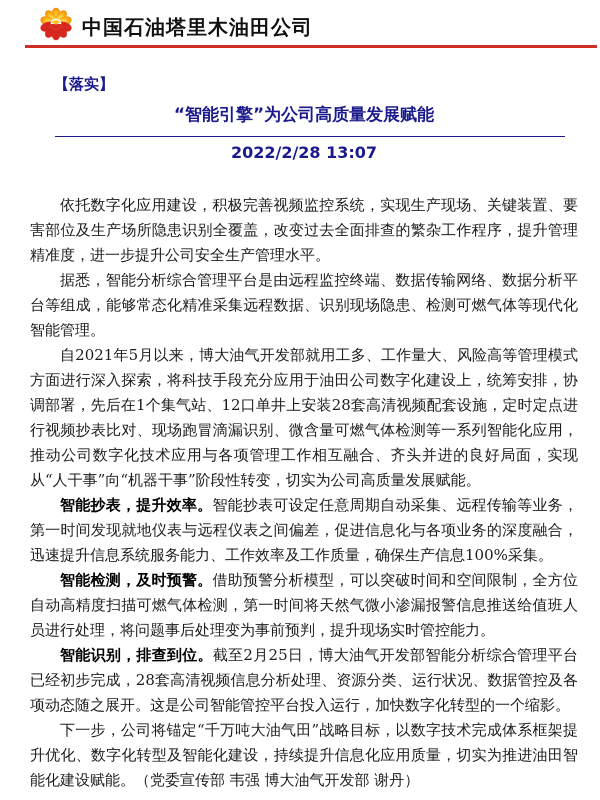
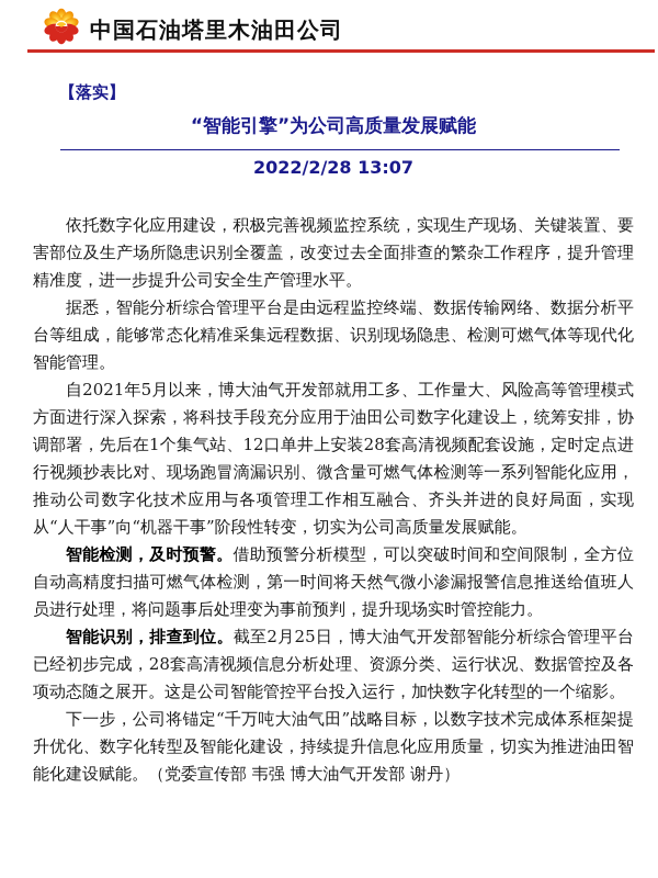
  中国石油塔里木油田公司
  【落实】
  “智能引擎”为公司高质量发展赋能
  2022/2/28 13:07
  依托数字化应用建设，积极完善视频监控系统，实现生产现场、关键装置、要害部位及生产场所隐患识别全覆盖，改变过去全面排查的繁杂工作程序，提升管理精准度，进一步提升公司安全生产管理水平。
  据悉，智能分析综合管理平台是由远程监控终端、数据传输网络、数据分析平台等组成，能够常态化精准采集远程数据、识别现场隐患、检测可燃气体等现代化智能管理。
  自2021年5月以来，博大油气开发部就用工多、工作量大、风险高等管理模式方面进行深入探索，将科技手段充分应用于油田公司数字化建设上，统筹安排，协调部署，先后在1个集气站、12口单井上安装28套高清视频配套设施，定时定点进行视频抄表比对、现场跑冒滴漏识别、微含量可燃气体检测等一系列智能化应用，推动公司数字化技术应用与各项管理工作相互融合、齐头并进的良好局面，实现从“人干事”向“机器干事”阶段性转变，切实为公司高质量发展赋能。
- 智能抄表，提升效率。智能抄表可设定任意周期自动采集、远程传输等业务，第一时间发现就地仪表与远程仪表之间偏差，促进信息化与各项业务的深度融合，迅速提升信息系统服务能力、工作效率及工作质量，确保生产信息100%采集。
  智能检测，及时预警。借助预警分析模型，可以突破时间和空间限制，全方位自动高精度扫描可燃气体检测，第一时间将天然气微小渗漏报警信息推送给值班人员进行处理，将问题事后处理变为事前预判，提升现场实时管控能力。
  智能识别，排查到位。截至2月25日，博大油气开发部智能分析综合管理平台已经初步完成，28套高清视频信息分析处理、资源分类、运行状况、数据管控及各项动态随之展开。这是公司智能管控平台投入运行，加快数字化转型的一个缩影。
  下一步，公司将锚定“千万吨大油气田”战略目标，以数字技术完成体系框架提升优化、数字化转型及智能化建设，持续提升信息化应用质量，切实为推进油田智能化建设赋能。（党委宣传部 韦强 博大油气开发部 谢丹）
